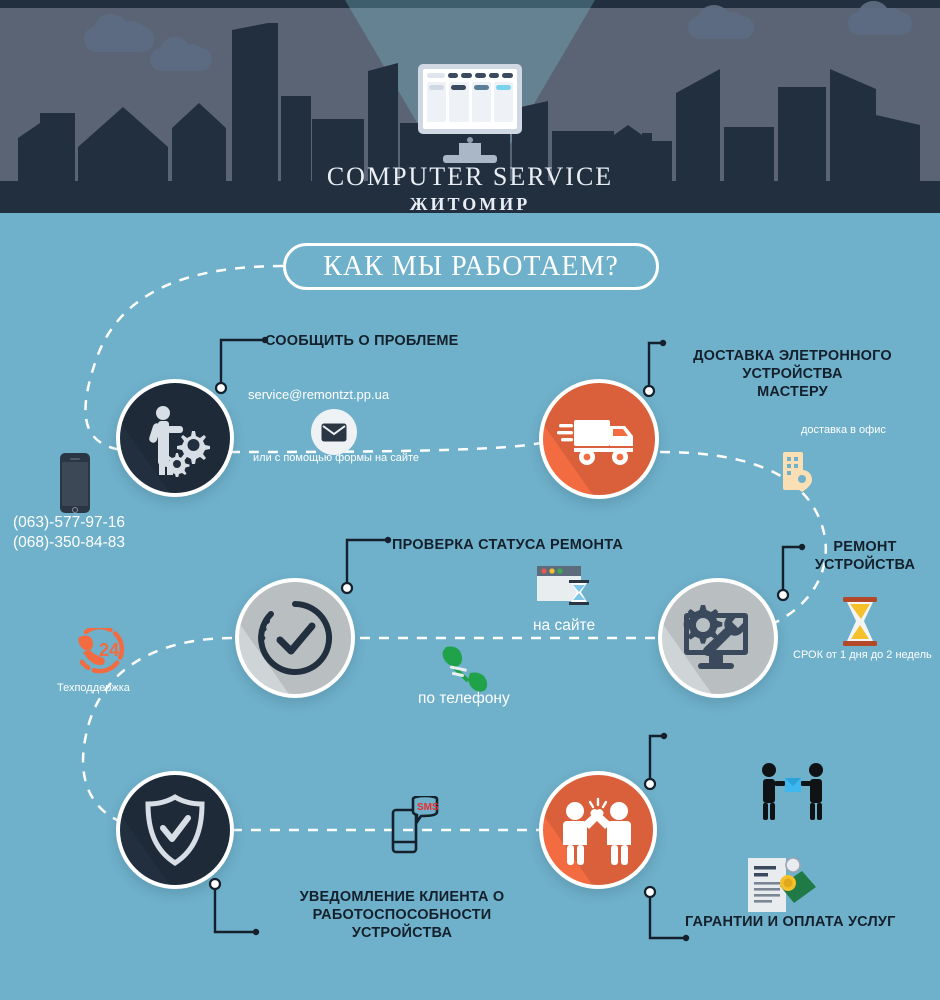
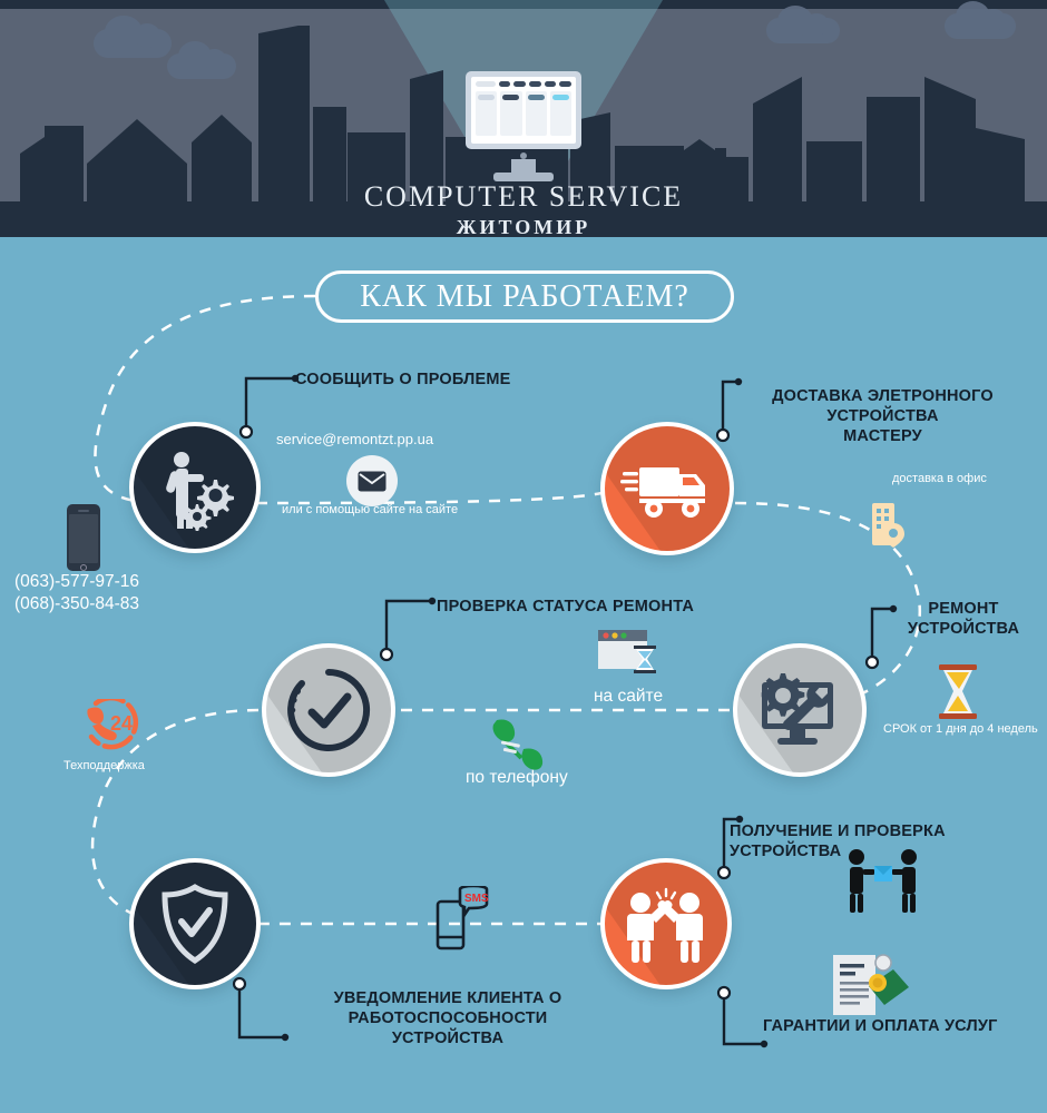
  COMPUTER SERVICE
  ЖИТОМИР
  КАК МЫ РАБОТАЕМ?
  (063)-577-97-16
  (068)-350-84-83
  СООБЩИТЬ О ПРОБЛЕМЕ
  service@remontzt.pp.ua
- или с помощью формы на сайте
+ или с помощью сайте на сайте
  ДОСТАВКА ЭЛЕТРОННОГО УСТРОЙСТВА
  МАСТЕРУ
  доставка в офис
  ПРОВЕРКА СТАТУСА РЕМОНТА
  на сайте
  по телефону
  РЕМОНТ
  УСТРОЙСТВА
- СРОК от 1 дня до 2 недель
+ СРОК от 1 дня до 4 недель
  24
  Техподдержка
  УВЕДОМЛЕНИЕ КЛИЕНТА О РАБОТОСПОСОБНОСТИ
  УСТРОЙСТВА
  SMS
+ ПОЛУЧЕНИЕ И ПРОВЕРКА УСТРОЙСТВА
  ГАРАНТИИ И ОПЛАТА УСЛУГ
